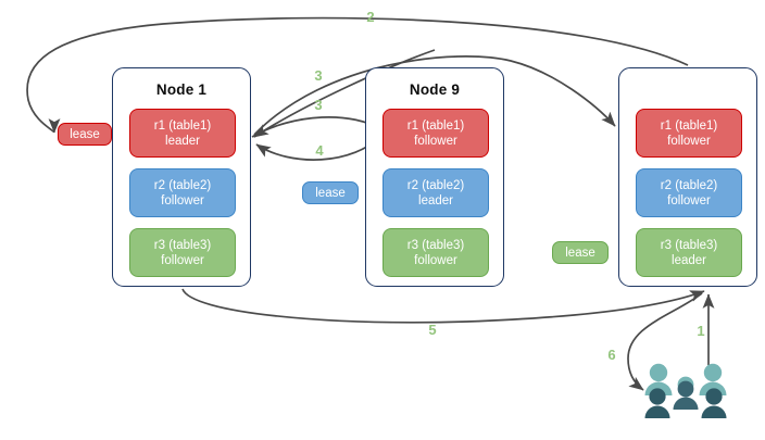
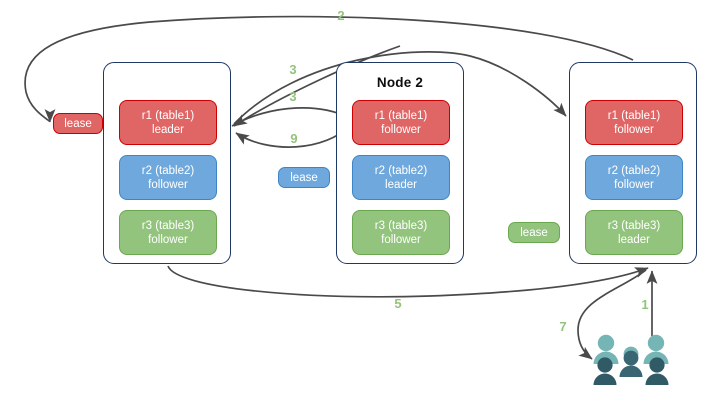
- Node 1
  r1 (table1)
  leader
  r2 (table2)
  follower
  r3 (table3)
  follower
- Node 9
+ Node 2
  r1 (table1)
  follower
  r2 (table2)
  leader
  r3 (table3)
  follower
  r1 (table1)
  follower
  r2 (table2)
  follower
  r3 (table3)
  leader
  lease
  lease
  lease
  2
  3
  3
- 4
+ 9
  5
  1
- 6
+ 7
